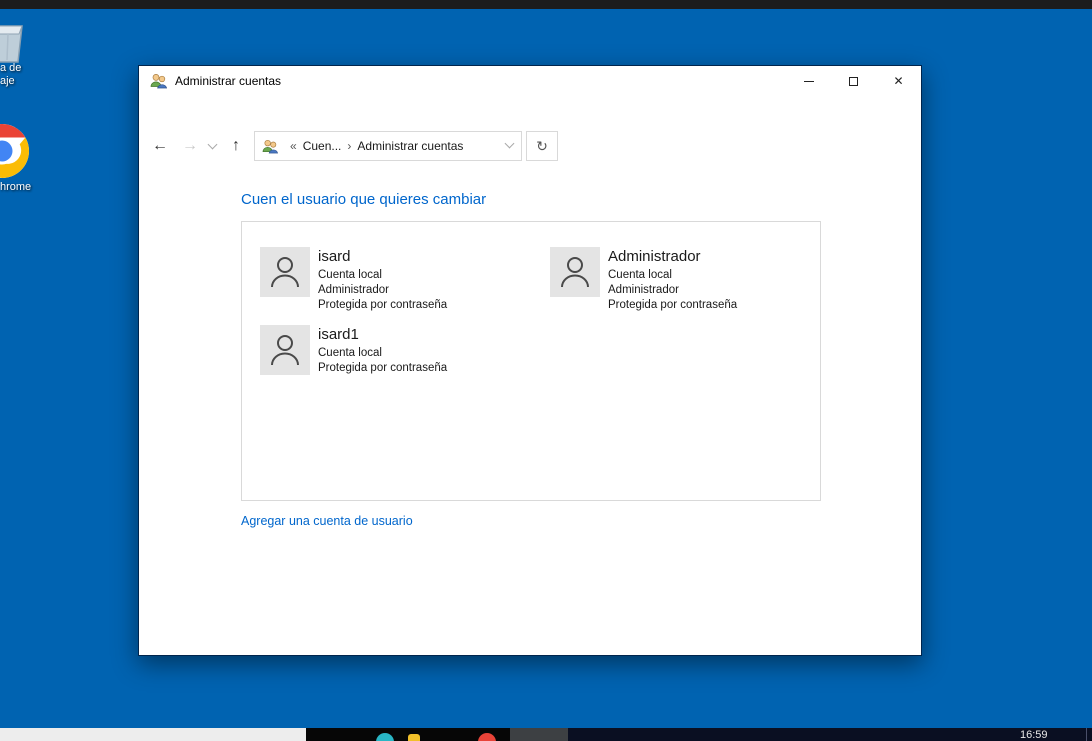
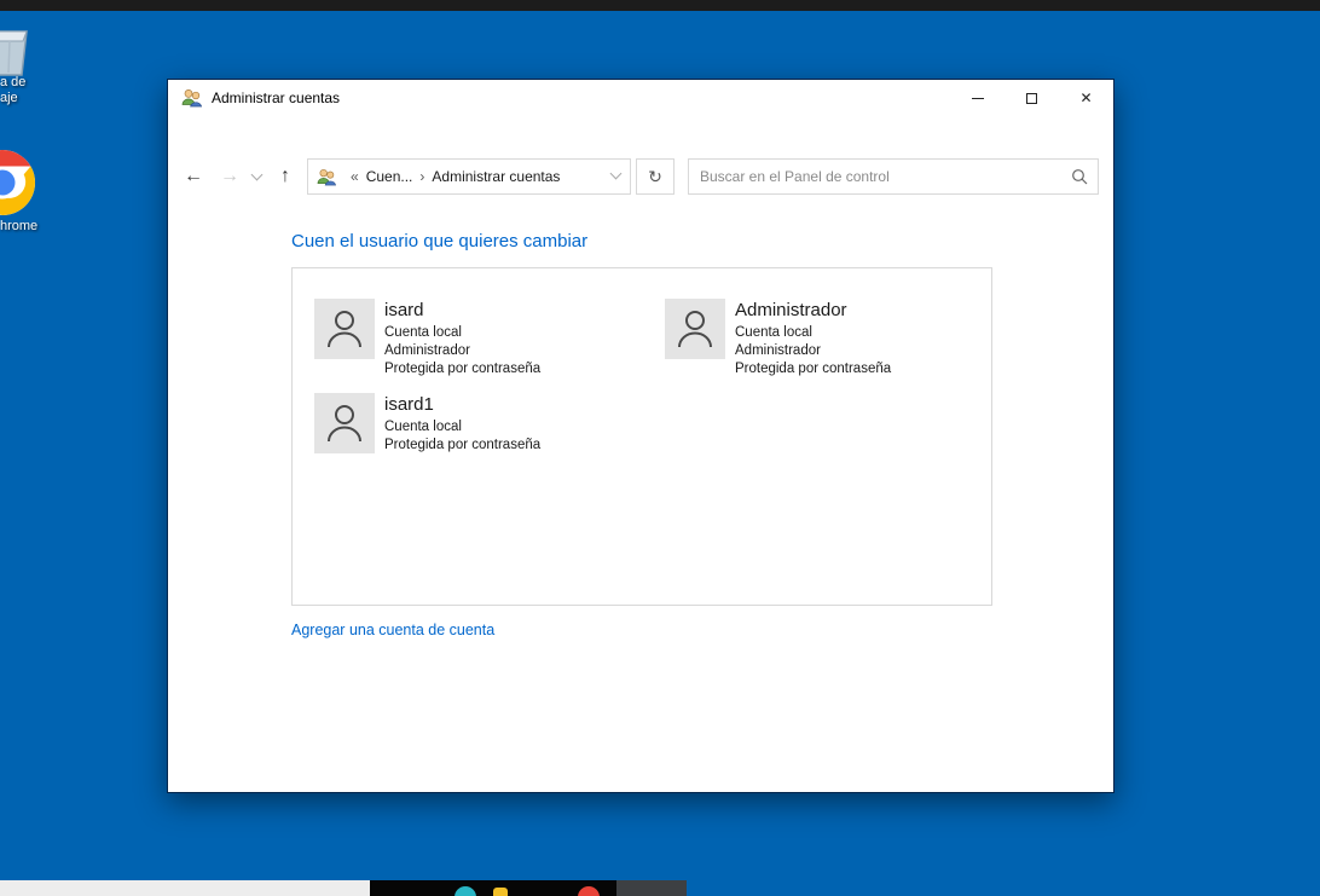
  a de
  aje
  hrome
  Administrar cuentas
  ✕
  ←
  →
  ↑
  «
  Cuen...
  ›
  Administrar cuentas
  ↻
+ Buscar en el Panel de control
  Cuen el usuario que quieres cambiar
  isard
  Cuenta local
  Administrador
  Protegida por contraseña
  Administrador
  Cuenta local
  Administrador
  Protegida por contraseña
  isard1
  Cuenta local
  Protegida por contraseña
- Agregar una cuenta de usuario
+ Agregar una cuenta de cuenta
- 16:59
